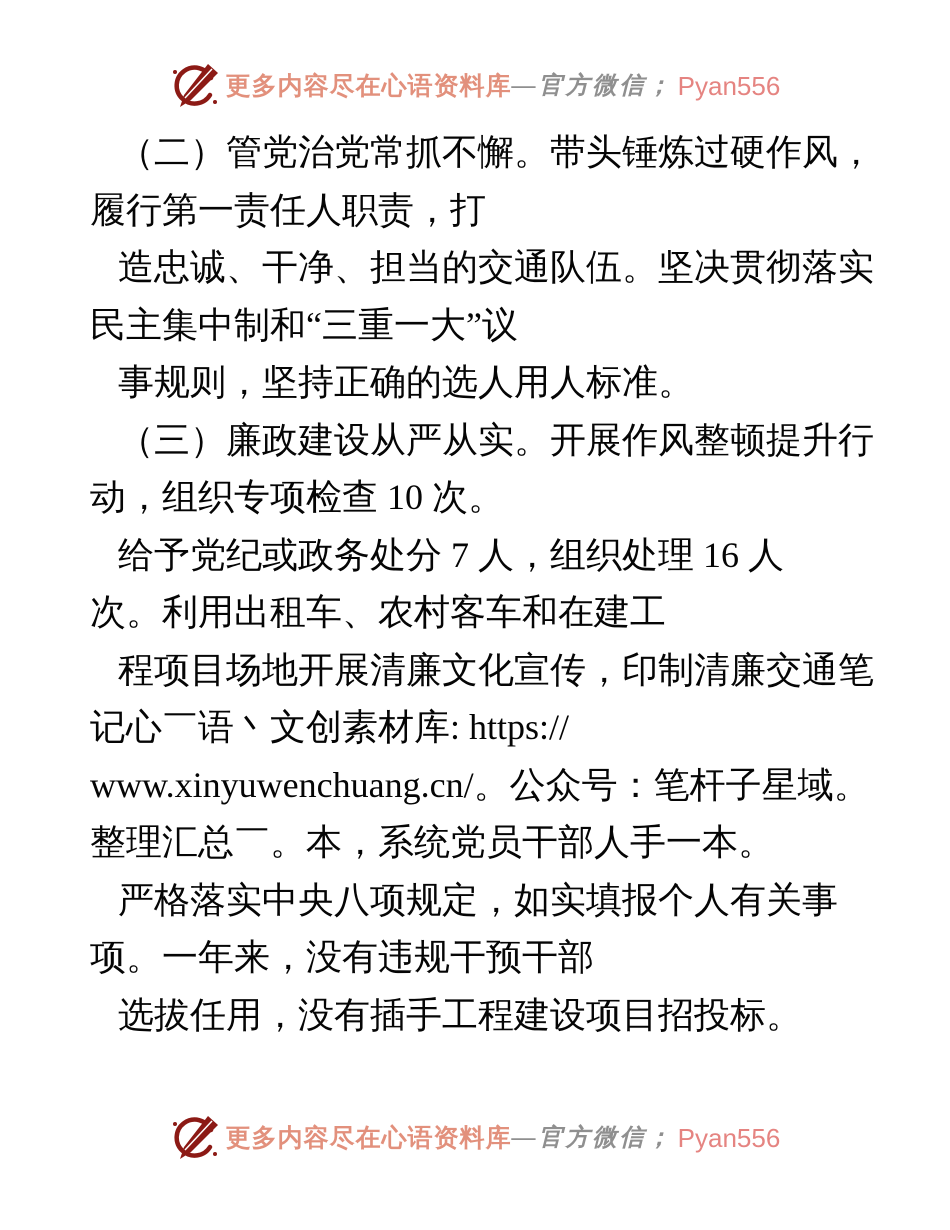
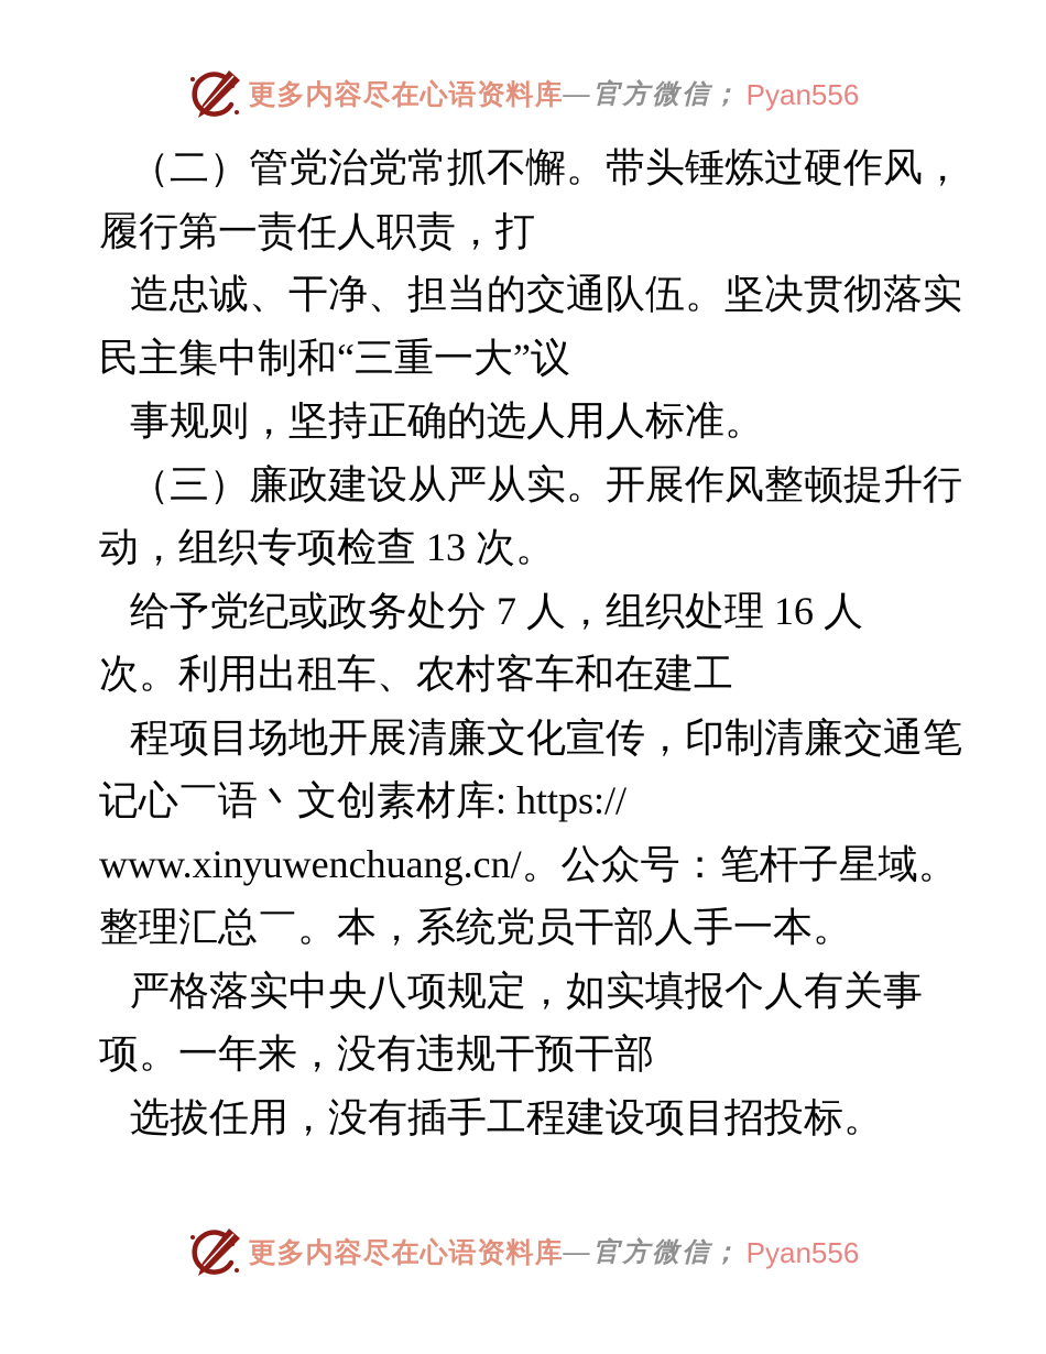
  更多内容尽在心语资料库
  —官方微信；
  Pyan556
  （二）管党治党常抓不懈。带头锤炼过硬作风，
  履行第一责任人职责，打
  造忠诚、干净、担当的交通队伍。坚决贯彻落实
  民主集中制和“三重一大”议
  事规则，坚持正确的选人用人标准。
  （三）廉政建设从严从实。开展作风整顿提升行
- 动，组织专项检查 10 次。
+ 动，组织专项检查 13 次。
  给予党纪或政务处分 7 人，组织处理 16 人
  次。利用出租车、农村客车和在建工
  程项目场地开展清廉文化宣传，印制清廉交通笔
  记心￣语丶文创素材库: https://
  www.xinyuwenchuang.cn/。公众号：笔杆子星域。
  整理汇总￣。本，系统党员干部人手一本。
  严格落实中央八项规定，如实填报个人有关事
  项。一年来，没有违规干预干部
  选拔任用，没有插手工程建设项目招投标。
  更多内容尽在心语资料库
  —官方微信；
  Pyan556
